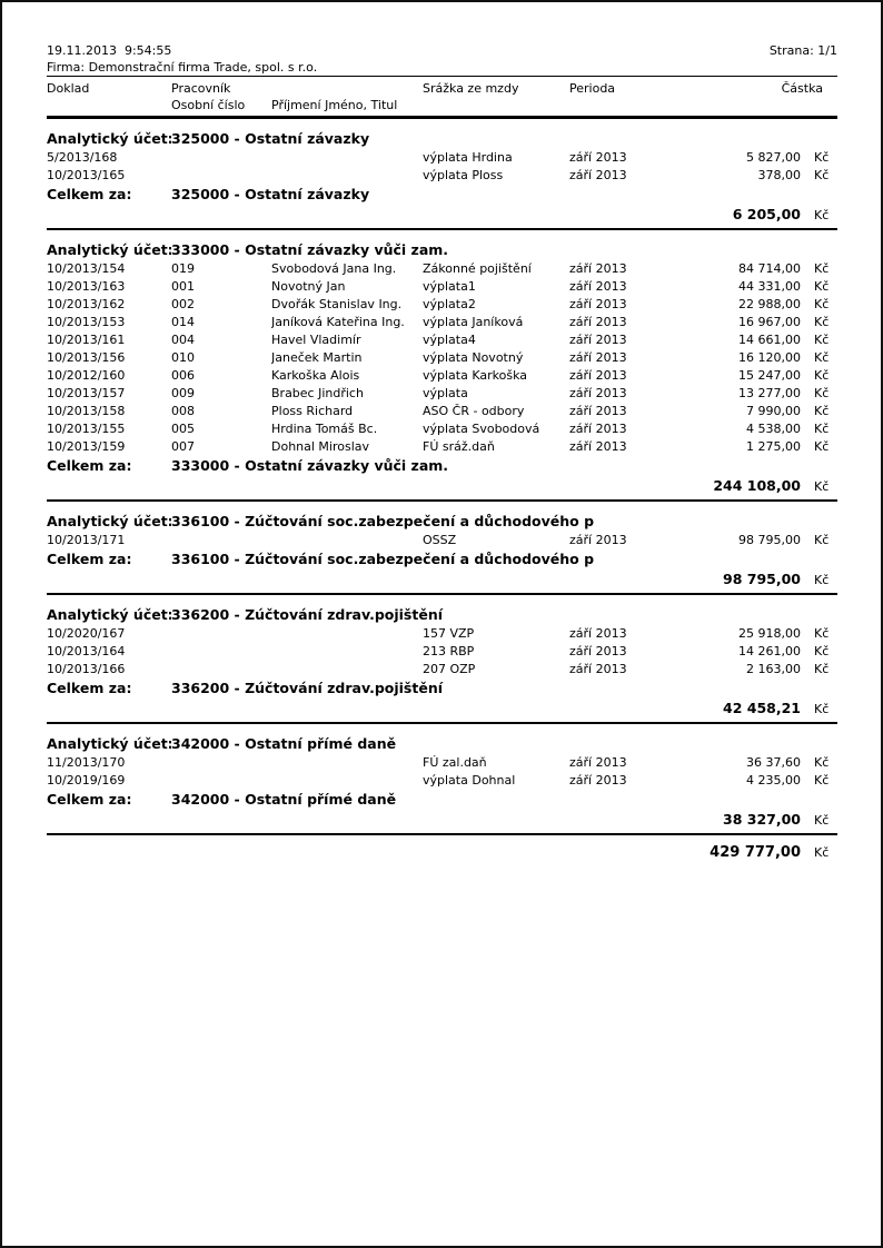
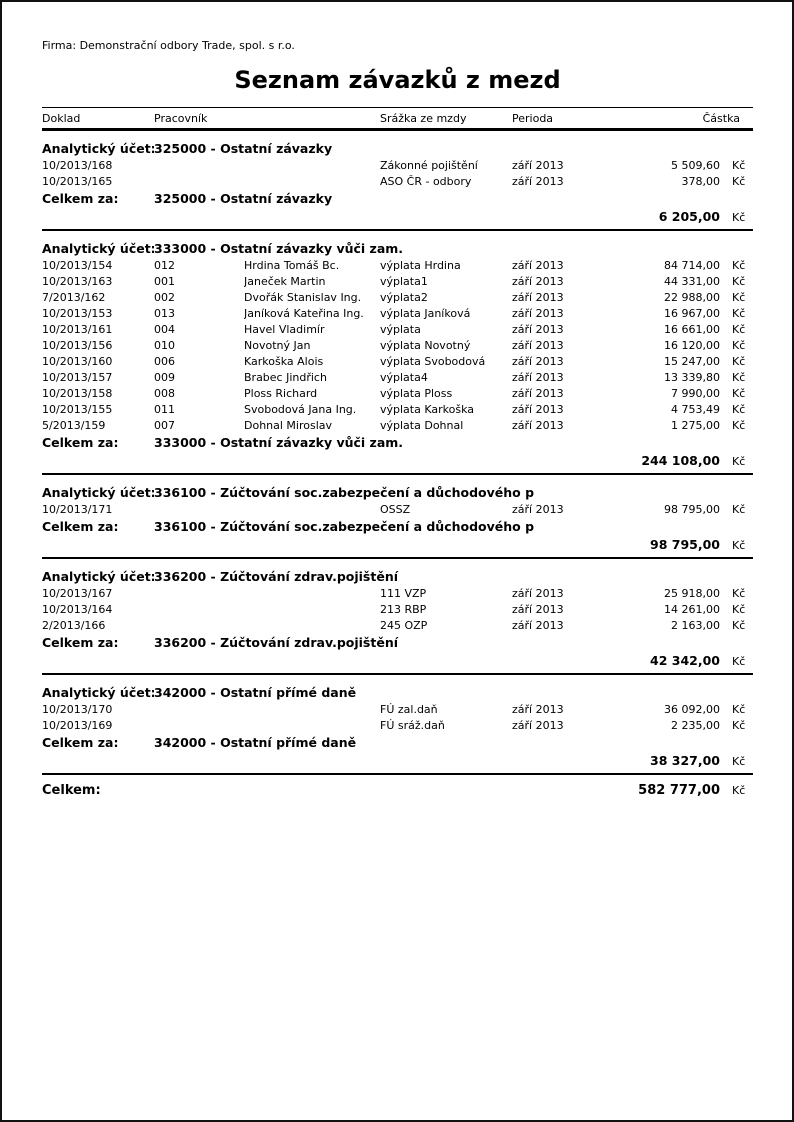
- 19.11.2013 9:54:55
- Strana: 1/1
- Firma: Demonstrační firma Trade, spol. s r.o.
+ Firma: Demonstrační odbory Trade, spol. s r.o.
+ Seznam závazků z mezd
  Doklad
  Pracovník
  Srážka ze mzdy
  Perioda
  Částka
- Osobní číslo
- Příjmení Jméno, Titul
  Analytický účet:
  325000 - Ostatní závazky
- 5/2013/168
+ 10/2013/168
- výplata Hrdina
+ Zákonné pojištění
  září 2013
- 5 827,00
+ 5 509,60
  Kč
  10/2013/165
- výplata Ploss
+ ASO ČR - odbory
  září 2013
  378,00
  Kč
  Celkem za:
  325000 - Ostatní závazky
  6 205,00
  Kč
  Analytický účet:
  333000 - Ostatní závazky vůči zam.
  10/2013/154
- 019
+ 012
- Svobodová Jana Ing.
+ Hrdina Tomáš Bc.
- Zákonné pojištění
+ výplata Hrdina
  září 2013
  84 714,00
  Kč
  10/2013/163
  001
- Novotný Jan
+ Janeček Martin
  výplata1
  září 2013
  44 331,00
  Kč
- 10/2013/162
+ 7/2013/162
  002
  Dvořák Stanislav Ing.
  výplata2
  září 2013
  22 988,00
  Kč
  10/2013/153
- 014
+ 013
  Janíková Kateřina Ing.
  výplata Janíková
  září 2013
  16 967,00
  Kč
  10/2013/161
  004
  Havel Vladimír
- výplata4
+ výplata
  září 2013
- 14 661,00
+ 16 661,00
  Kč
  10/2013/156
  010
- Janeček Martin
+ Novotný Jan
  výplata Novotný
  září 2013
  16 120,00
  Kč
- 10/2012/160
+ 10/2013/160
  006
  Karkoška Alois
- výplata Karkoška
+ výplata Svobodová
  září 2013
  15 247,00
  Kč
  10/2013/157
  009
  Brabec Jindřich
- výplata
+ výplata4
  září 2013
- 13 277,00
+ 13 339,80
  Kč
  10/2013/158
  008
  Ploss Richard
- ASO ČR - odbory
+ výplata Ploss
  září 2013
  7 990,00
  Kč
  10/2013/155
- 005
+ 011
- Hrdina Tomáš Bc.
+ Svobodová Jana Ing.
- výplata Svobodová
+ výplata Karkoška
  září 2013
- 4 538,00
+ 4 753,49
  Kč
- 10/2013/159
+ 5/2013/159
  007
  Dohnal Miroslav
- FÚ sráž.daň
+ výplata Dohnal
  září 2013
  1 275,00
  Kč
  Celkem za:
  333000 - Ostatní závazky vůči zam.
  244 108,00
  Kč
  Analytický účet:
  336100 - Zúčtování soc.zabezpečení a důchodového p
  10/2013/171
  OSSZ
  září 2013
  98 795,00
  Kč
  Celkem za:
  336100 - Zúčtování soc.zabezpečení a důchodového p
  98 795,00
  Kč
  Analytický účet:
  336200 - Zúčtování zdrav.pojištění
- 10/2020/167
+ 10/2013/167
- 157 VZP
+ 111 VZP
  září 2013
  25 918,00
  Kč
  10/2013/164
  213 RBP
  září 2013
  14 261,00
  Kč
- 10/2013/166
+ 2/2013/166
- 207 OZP
+ 245 OZP
  září 2013
  2 163,00
  Kč
  Celkem za:
  336200 - Zúčtování zdrav.pojištění
- 42 458,21
+ 42 342,00
  Kč
  Analytický účet:
  342000 - Ostatní přímé daně
- 11/2013/170
+ 10/2013/170
  FÚ zal.daň
  září 2013
- 36 37,60
+ 36 092,00
  Kč
- 10/2019/169
+ 10/2013/169
- výplata Dohnal
+ FÚ sráž.daň
  září 2013
- 4 235,00
+ 2 235,00
  Kč
  Celkem za:
  342000 - Ostatní přímé daně
  38 327,00
  Kč
+ Celkem:
- 429 777,00
+ 582 777,00
  Kč
